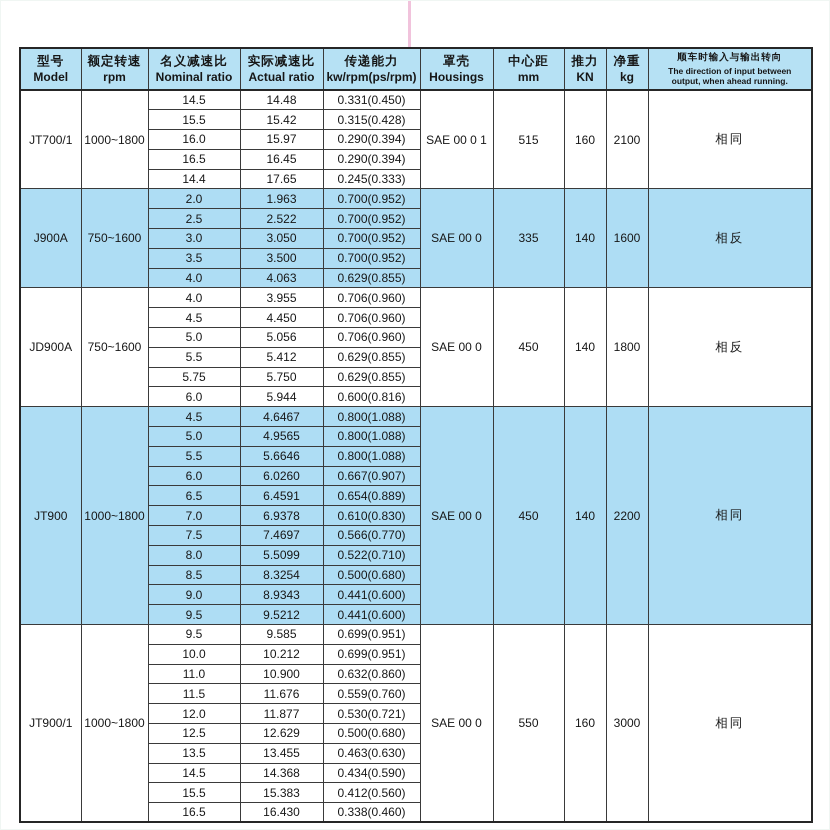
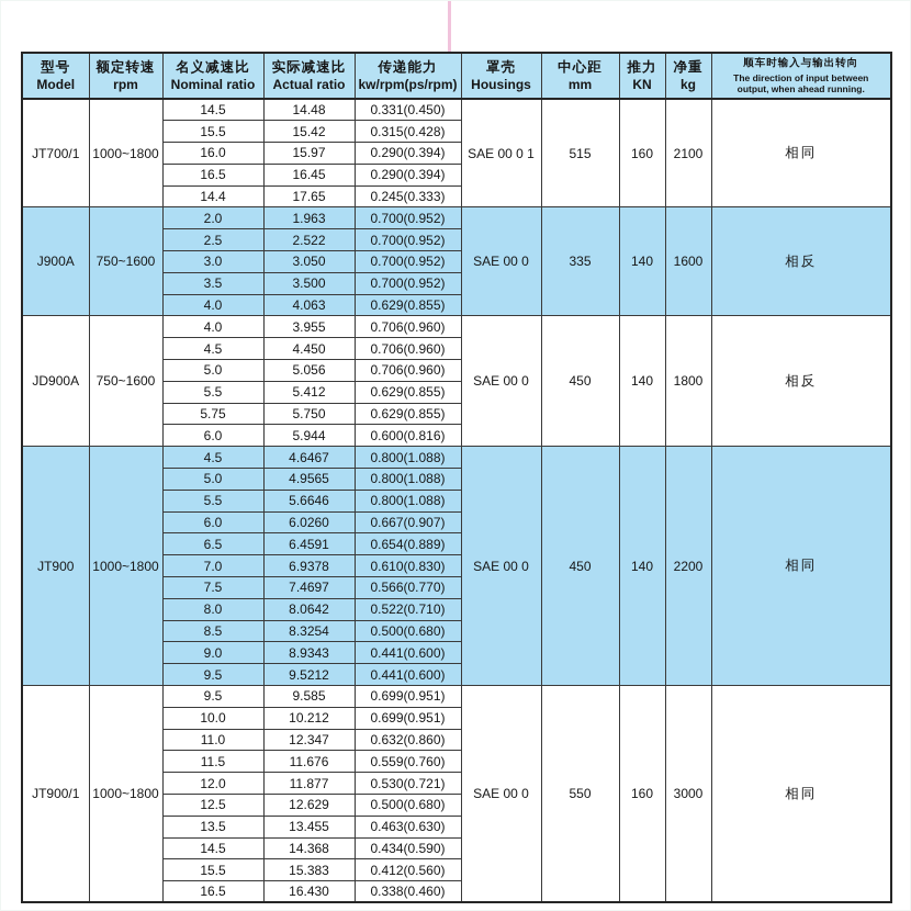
  型号 Model	额定转速 rpm	名义减速比 Nominal ratio	实际减速比 Actual ratio	传递能力 kw/rpm(ps/rpm)	罩壳 Housings	中心距 mm	推力 KN	净重 kg	顺车时输入与输出转向 The direction of input between output, when ahead running.
  JT700/1	1000~1800	14.5	14.48	0.331(0.450)	SAE 00 0 1	515	160	2100	相同
  15.5	15.42	0.315(0.428)
  16.0	15.97	0.290(0.394)
  16.5	16.45	0.290(0.394)
  14.4	17.65	0.245(0.333)
  J900A	750~1600	2.0	1.963	0.700(0.952)	SAE 00 0	335	140	1600	相反
  2.5	2.522	0.700(0.952)
  3.0	3.050	0.700(0.952)
  3.5	3.500	0.700(0.952)
  4.0	4.063	0.629(0.855)
  JD900A	750~1600	4.0	3.955	0.706(0.960)	SAE 00 0	450	140	1800	相反
  4.5	4.450	0.706(0.960)
  5.0	5.056	0.706(0.960)
  5.5	5.412	0.629(0.855)
  5.75	5.750	0.629(0.855)
  6.0	5.944	0.600(0.816)
  JT900	1000~1800	4.5	4.6467	0.800(1.088)	SAE 00 0	450	140	2200	相同
  5.0	4.9565	0.800(1.088)
  5.5	5.6646	0.800(1.088)
  6.0	6.0260	0.667(0.907)
  6.5	6.4591	0.654(0.889)
  7.0	6.9378	0.610(0.830)
  7.5	7.4697	0.566(0.770)
- 8.0	5.5099	0.522(0.710)
+ 8.0	8.0642	0.522(0.710)
  8.5	8.3254	0.500(0.680)
  9.0	8.9343	0.441(0.600)
  9.5	9.5212	0.441(0.600)
  JT900/1	1000~1800	9.5	9.585	0.699(0.951)	SAE 00 0	550	160	3000	相同
  10.0	10.212	0.699(0.951)
- 11.0	10.900	0.632(0.860)
+ 11.0	12.347	0.632(0.860)
  11.5	11.676	0.559(0.760)
  12.0	11.877	0.530(0.721)
  12.5	12.629	0.500(0.680)
  13.5	13.455	0.463(0.630)
  14.5	14.368	0.434(0.590)
  15.5	15.383	0.412(0.560)
  16.5	16.430	0.338(0.460)
